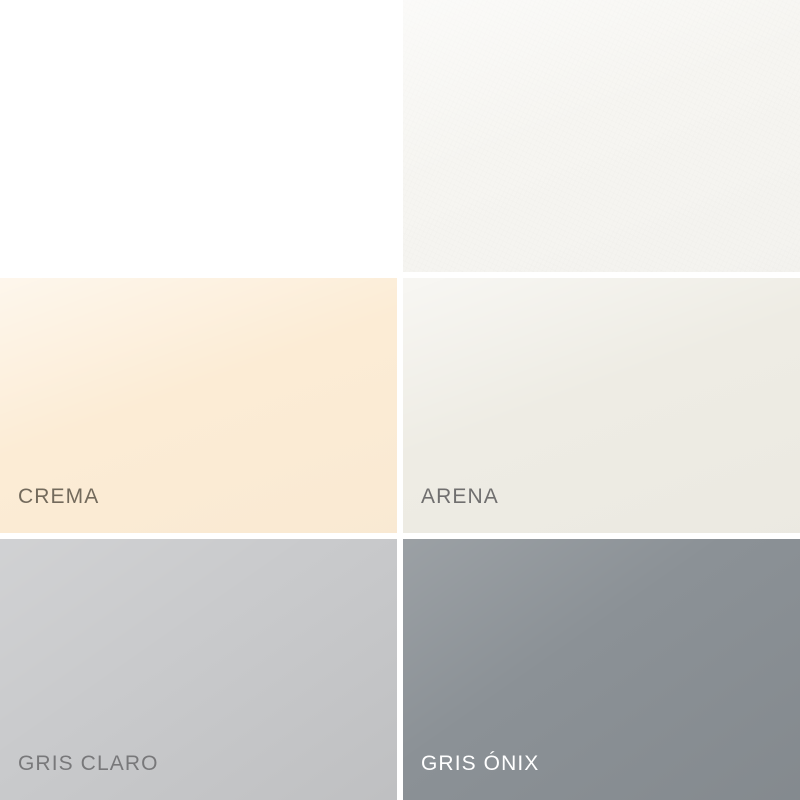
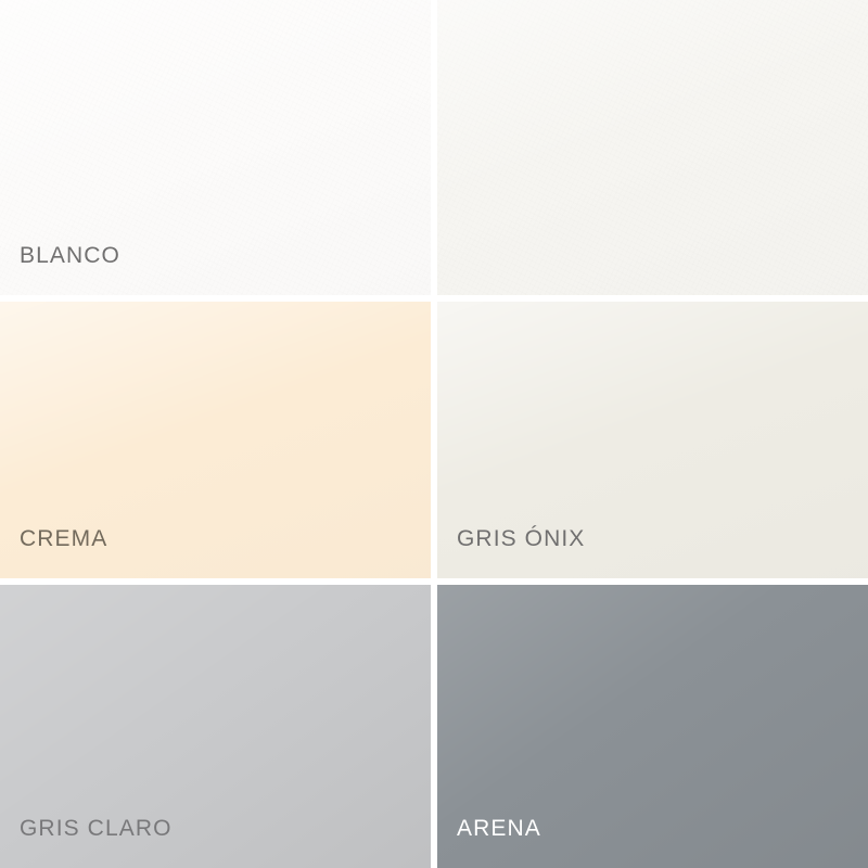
+ BLANCO
  CREMA
- ARENA
+ GRIS ÓNIX
  GRIS CLARO
- GRIS ÓNIX
+ ARENA
